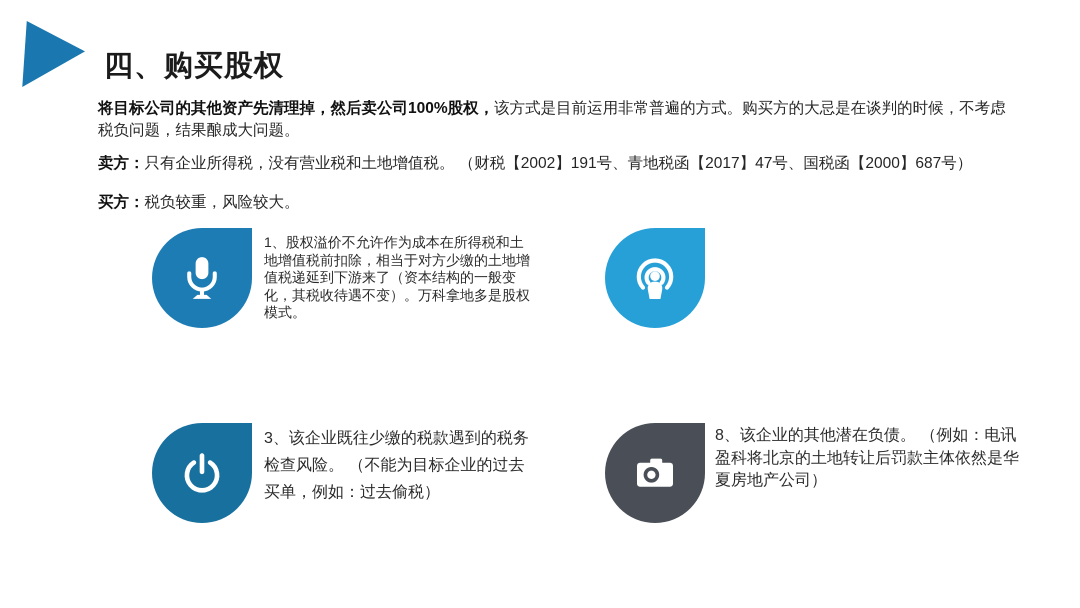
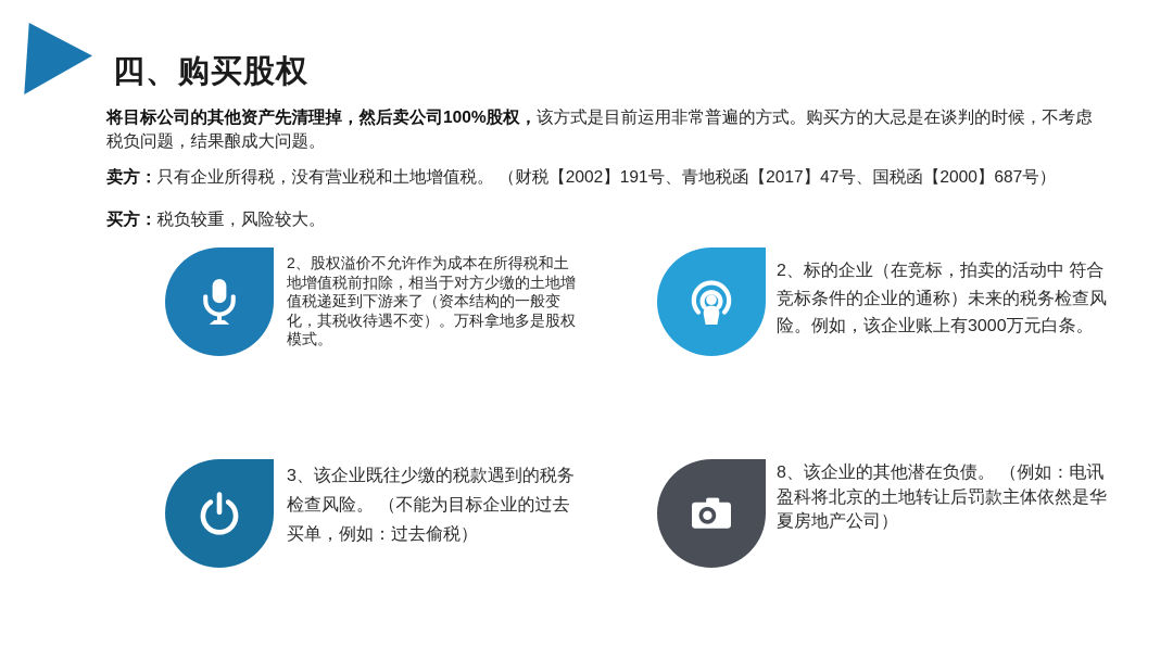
  四、购买股权
  将目标公司的其他资产先清理掉，然后卖公司100%股权，该方式是目前运用非常普遍的方式。购买方的大忌是在谈判的时候，不考虑税负问题，结果酿成大问题。
  卖方：只有企业所得税，没有营业税和土地增值税。 （财税【2002】191号、青地税函【2017】47号、国税函【2000】687号）
  买方：税负较重，风险较大。
- 1、股权溢价不允许作为成本在所得税和土地增值税前扣除，相当于对方少缴的土地增值税递延到下游来了（资本结构的一般变化，其税收待遇不变）。万科拿地多是股权模式。
+ 2、股权溢价不允许作为成本在所得税和土地增值税前扣除，相当于对方少缴的土地增值税递延到下游来了（资本结构的一般变化，其税收待遇不变）。万科拿地多是股权模式。
+ 2、标的企业（在竞标，拍卖的活动中 符合竞标条件的企业的通称）未来的税务检查风险。例如，该企业账上有3000万元白条。
  3、该企业既往少缴的税款遇到的税务检查风险。 （不能为目标企业的过去买单，例如：过去偷税）
  8、该企业的其他潜在负债。 （例如：电讯盈科将北京的土地转让后罚款主体依然是华夏房地产公司）
